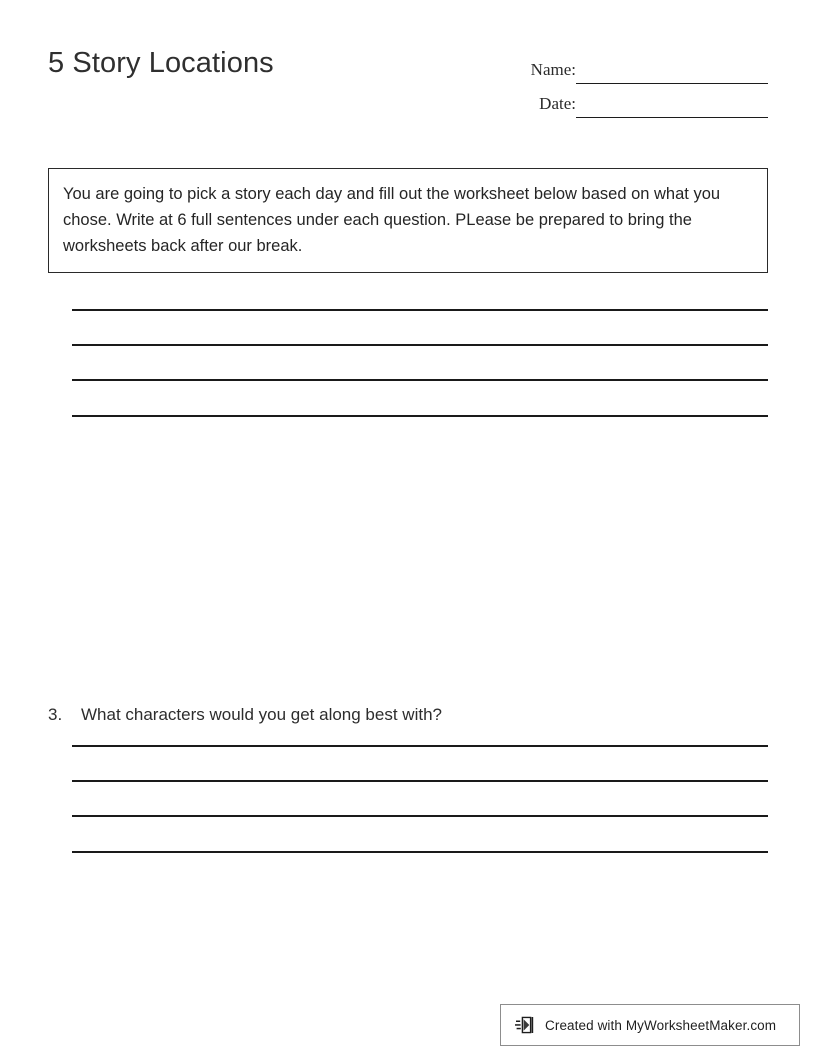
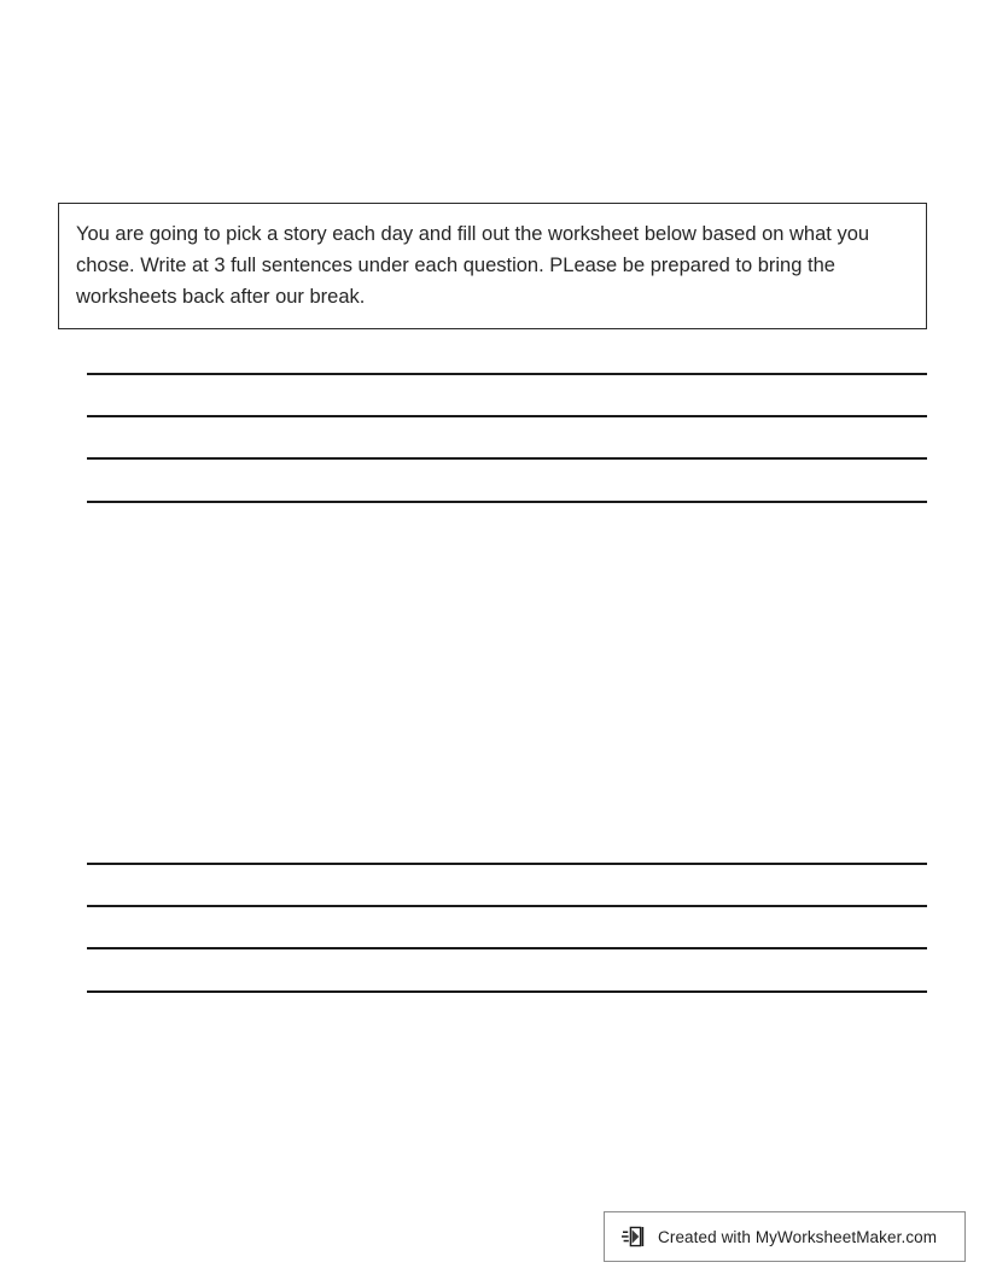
- 5 Story Locations
- Name:
- Date:
- You are going to pick a story each day and fill out the worksheet below based on what you chose. Write at 6 full sentences under each question. PLease be prepared to bring the worksheets back after our break.
+ You are going to pick a story each day and fill out the worksheet below based on what you chose. Write at 3 full sentences under each question. PLease be prepared to bring the worksheets back after our break.
- 3.
- What characters would you get along best with?
  Created with MyWorksheetMaker.com
